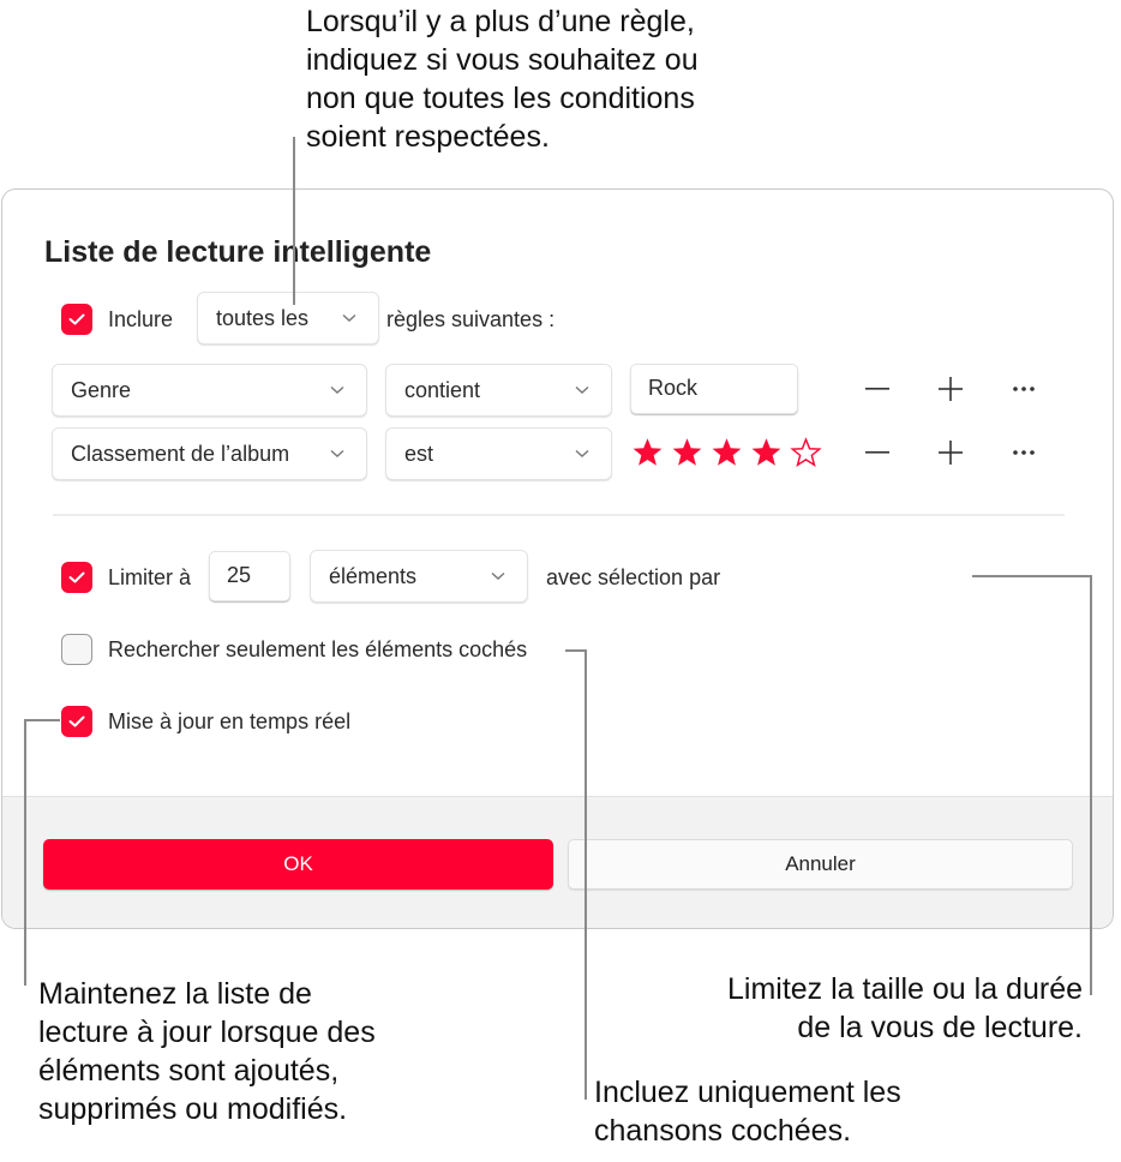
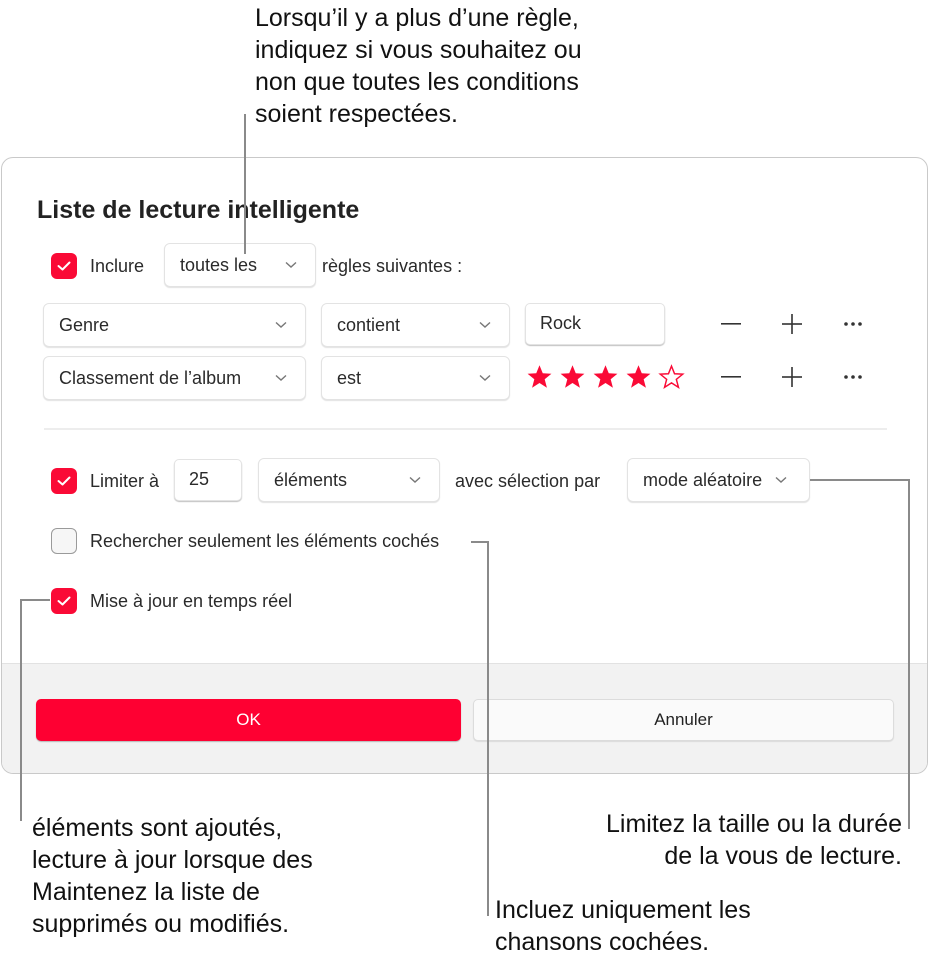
  Lorsqu’il y a plus d’une règle,
  indiquez si vous souhaitez ou
  non que toutes les conditions
  soient respectées.
  Liste de lecture intelligente
  Inclure
  toutes les
  règles suivantes :
  Genre
  contient
  Rock
  Classement de l’album
  est
  Limiter à
  25
  éléments
  avec sélection par
+ mode aléatoire
  Rechercher seulement les éléments cochés
  Mise à jour en temps réel
  OK
  Annuler
- Maintenez la liste de
+ éléments sont ajoutés,
  lecture à jour lorsque des
- éléments sont ajoutés,
+ Maintenez la liste de
  supprimés ou modifiés.
  Limitez la taille ou la durée
  de la vous de lecture.
  Incluez uniquement les
  chansons cochées.
